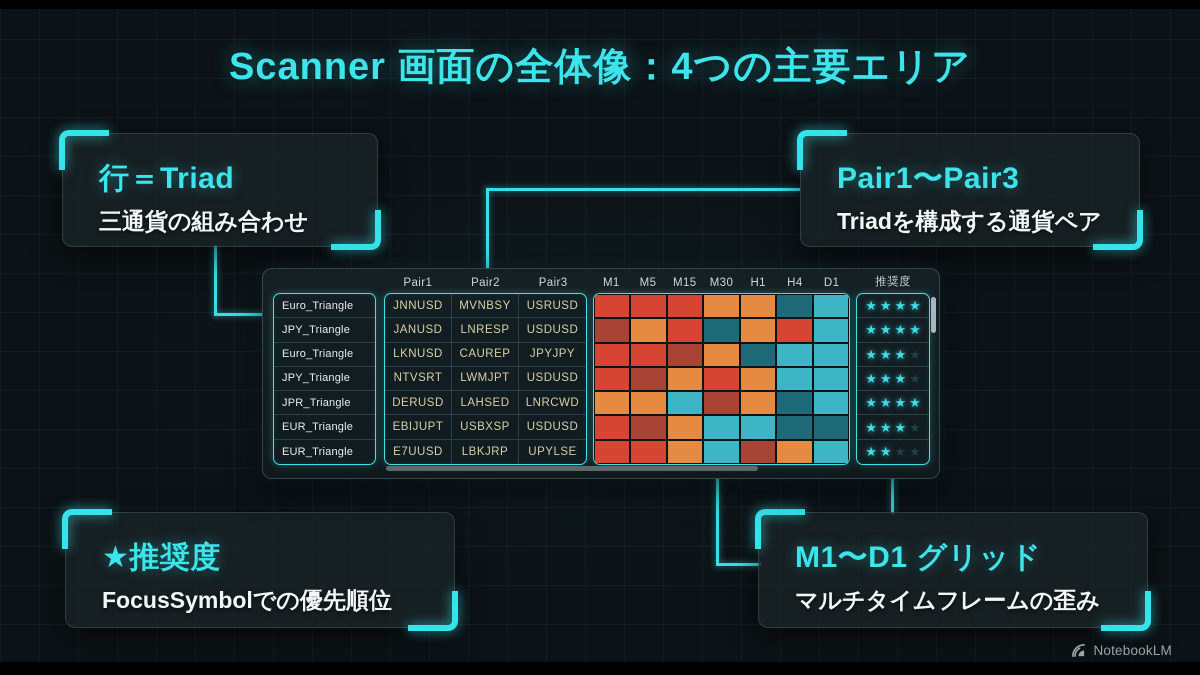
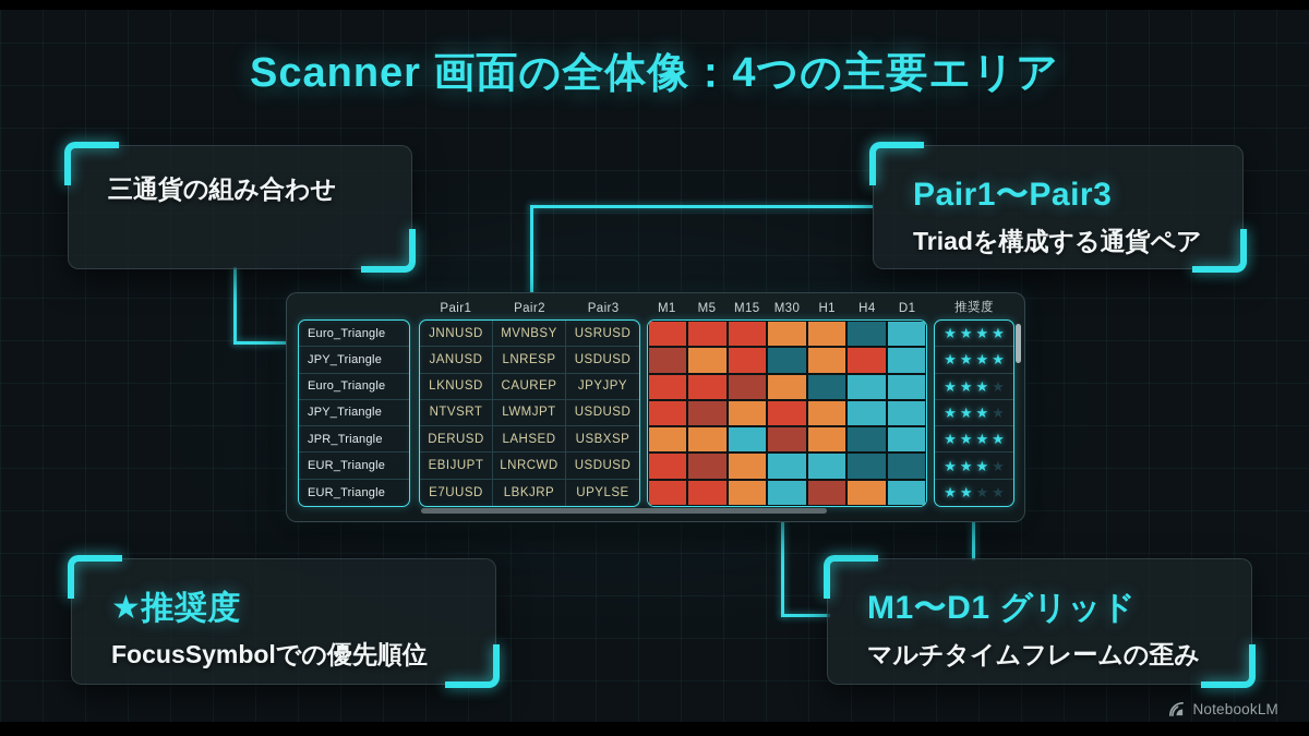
  Scanner 画面の全体像：4つの主要エリア
- 行＝Triad
  三通貨の組み合わせ
  Pair1〜Pair3
  Triadを構成する通貨ペア
  ★推奨度
  FocusSymbolでの優先順位
  M1〜D1 グリッド
  マルチタイムフレームの歪み
  Pair1
  Pair2
  Pair3
  M1
  M5
  M15
  M30
  H1
  H4
  D1
  推奨度
  Euro_Triangle
  JPY_Triangle
  Euro_Triangle
  JPY_Triangle
  JPR_Triangle
  EUR_Triangle
  EUR_Triangle
  JNNUSD
  MVNBSY
  USRUSD
  JANUSD
  LNRESP
  USDUSD
  LKNUSD
  CAUREP
  JPYJPY
  NTVSRT
  LWMJPT
  USDUSD
  DERUSD
  LAHSED
- LNRCWD
+ USBXSP
  EBIJUPT
- USBXSP
+ LNRCWD
  USDUSD
  E7UUSD
  LBKJRP
  UPYLSE
  ★
  ★
  ★
  ★
  ★
  ★
  ★
  ★
  ★
  ★
  ★
  ★
  ★
  ★
  ★
  ★
  ★
  ★
  ★
  ★
  ★
  ★
  ★
  ★
  ★
  ★
  ★
  ★
  NotebookLM
